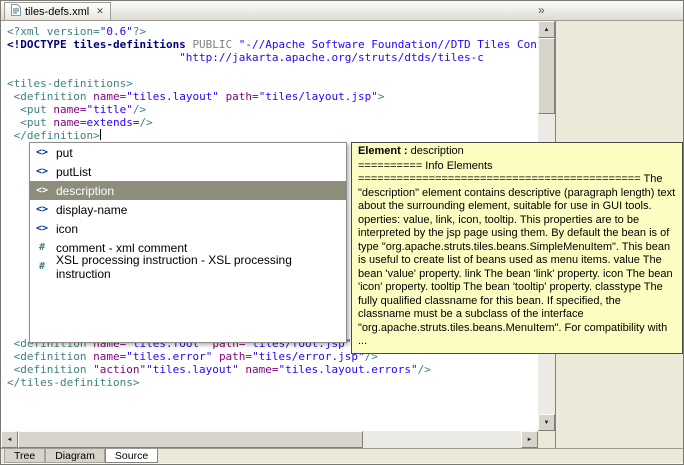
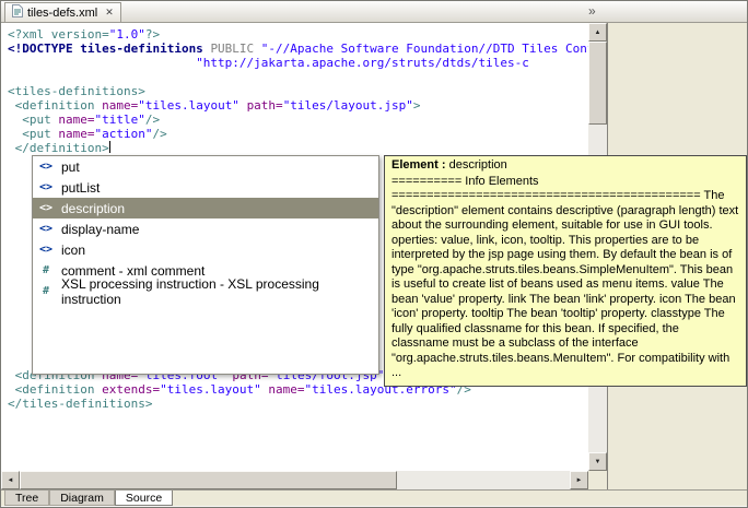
  tiles-defs.xml
  ✕
  »
- <?xml version="0.6"?>
+ <?xml version="1.0"?>
  <!DOCTYPE tiles-definitions PUBLIC "-//Apache Software Foundation//DTD Tiles Con
  "http://jakarta.apache.org/struts/dtds/tiles-c
  <tiles-definitions>
  <definition name="tiles.layout" path="tiles/layout.jsp">
  <put name="title"/>
- <put name=extends=/>
+ <put name="action"/>
  </definition>
  <definition name="tiles.foot" path="tiles/foot.jsp"
- <definition name="tiles.error" path="tiles/error.jsp"/>
- <definition "action""tiles.layout" name="tiles.layout.errors"/>
+ <definition extends="tiles.layout" name="tiles.layout.errors"/>
  </tiles-definitions>
  <>
  put
  <>
  putList
  <>
  description
  <>
  display-name
  <>
  icon
  #
  comment - xml comment
  #
  XSL processing instruction - XSL processing instruction
  Element : description
  ========== Info Elements
  ============================================ The "description" element contains descriptive (paragraph length) text about the surrounding element, suitable for use in GUI tools. operties: value, link, icon, tooltip. This properties are to be interpreted by the jsp page using them. By default the bean is of type "org.apache.struts.tiles.beans.SimpleMenuItem". This bean is useful to create list of beans used as menu items. value The bean 'value' property. link The bean 'link' property. icon The bean 'icon' property. tooltip The bean 'tooltip' property. classtype The fully qualified classname for this bean. If specified, the classname must be a subclass of the interface "org.apache.struts.tiles.beans.MenuItem". For compatibility with
  ...
  Tree
  Diagram
  Source
